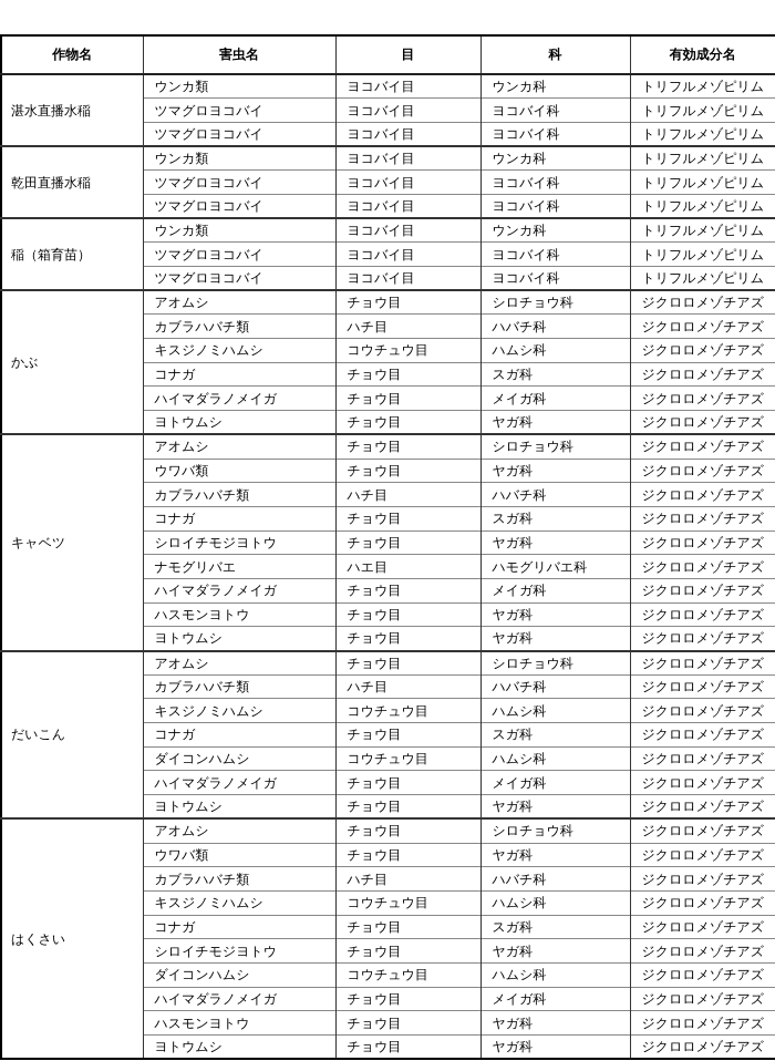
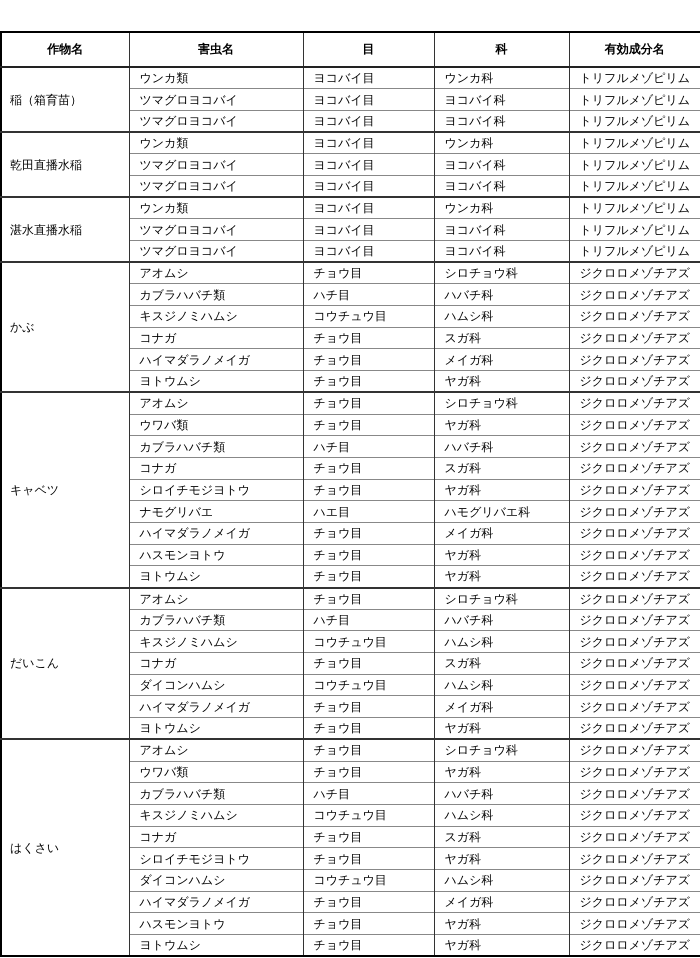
  作物名	害虫名	目	科	有効成分名
- 湛水直播水稲	ウンカ類	ヨコバイ目	ウンカ科	トリフルメゾピリム
+ 稲（箱育苗）	ウンカ類	ヨコバイ目	ウンカ科	トリフルメゾピリム
  ツマグロヨコバイ	ヨコバイ目	ヨコバイ科	トリフルメゾピリム
  ツマグロヨコバイ	ヨコバイ目	ヨコバイ科	トリフルメゾピリム
  乾田直播水稲	ウンカ類	ヨコバイ目	ウンカ科	トリフルメゾピリム
  ツマグロヨコバイ	ヨコバイ目	ヨコバイ科	トリフルメゾピリム
  ツマグロヨコバイ	ヨコバイ目	ヨコバイ科	トリフルメゾピリム
- 稲（箱育苗）	ウンカ類	ヨコバイ目	ウンカ科	トリフルメゾピリム
+ 湛水直播水稲	ウンカ類	ヨコバイ目	ウンカ科	トリフルメゾピリム
  ツマグロヨコバイ	ヨコバイ目	ヨコバイ科	トリフルメゾピリム
  ツマグロヨコバイ	ヨコバイ目	ヨコバイ科	トリフルメゾピリム
  かぶ	アオムシ	チョウ目	シロチョウ科	ジクロロメゾチアズ
  カブラハバチ類	ハチ目	ハバチ科	ジクロロメゾチアズ
  キスジノミハムシ	コウチュウ目	ハムシ科	ジクロロメゾチアズ
  コナガ	チョウ目	スガ科	ジクロロメゾチアズ
  ハイマダラノメイガ	チョウ目	メイガ科	ジクロロメゾチアズ
  ヨトウムシ	チョウ目	ヤガ科	ジクロロメゾチアズ
  キャベツ	アオムシ	チョウ目	シロチョウ科	ジクロロメゾチアズ
  ウワバ類	チョウ目	ヤガ科	ジクロロメゾチアズ
  カブラハバチ類	ハチ目	ハバチ科	ジクロロメゾチアズ
  コナガ	チョウ目	スガ科	ジクロロメゾチアズ
  シロイチモジヨトウ	チョウ目	ヤガ科	ジクロロメゾチアズ
  ナモグリバエ	ハエ目	ハモグリバエ科	ジクロロメゾチアズ
  ハイマダラノメイガ	チョウ目	メイガ科	ジクロロメゾチアズ
  ハスモンヨトウ	チョウ目	ヤガ科	ジクロロメゾチアズ
  ヨトウムシ	チョウ目	ヤガ科	ジクロロメゾチアズ
  だいこん	アオムシ	チョウ目	シロチョウ科	ジクロロメゾチアズ
  カブラハバチ類	ハチ目	ハバチ科	ジクロロメゾチアズ
  キスジノミハムシ	コウチュウ目	ハムシ科	ジクロロメゾチアズ
  コナガ	チョウ目	スガ科	ジクロロメゾチアズ
  ダイコンハムシ	コウチュウ目	ハムシ科	ジクロロメゾチアズ
  ハイマダラノメイガ	チョウ目	メイガ科	ジクロロメゾチアズ
  ヨトウムシ	チョウ目	ヤガ科	ジクロロメゾチアズ
  はくさい	アオムシ	チョウ目	シロチョウ科	ジクロロメゾチアズ
  ウワバ類	チョウ目	ヤガ科	ジクロロメゾチアズ
  カブラハバチ類	ハチ目	ハバチ科	ジクロロメゾチアズ
  キスジノミハムシ	コウチュウ目	ハムシ科	ジクロロメゾチアズ
  コナガ	チョウ目	スガ科	ジクロロメゾチアズ
  シロイチモジヨトウ	チョウ目	ヤガ科	ジクロロメゾチアズ
  ダイコンハムシ	コウチュウ目	ハムシ科	ジクロロメゾチアズ
  ハイマダラノメイガ	チョウ目	メイガ科	ジクロロメゾチアズ
  ハスモンヨトウ	チョウ目	ヤガ科	ジクロロメゾチアズ
  ヨトウムシ	チョウ目	ヤガ科	ジクロロメゾチアズ
